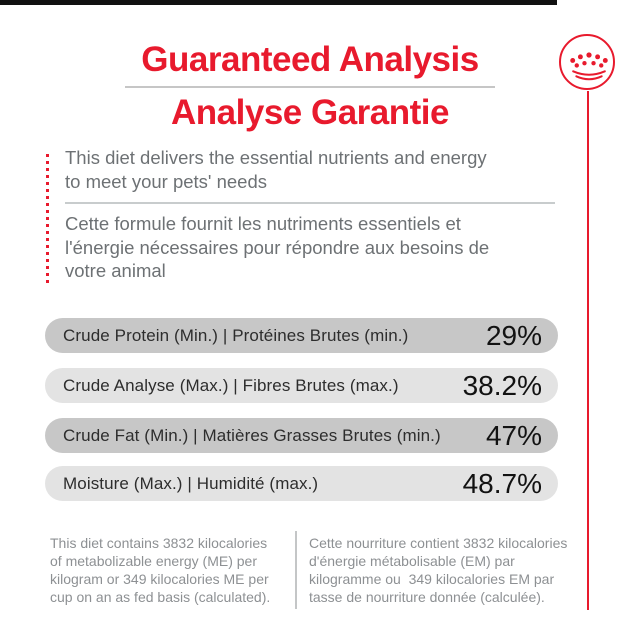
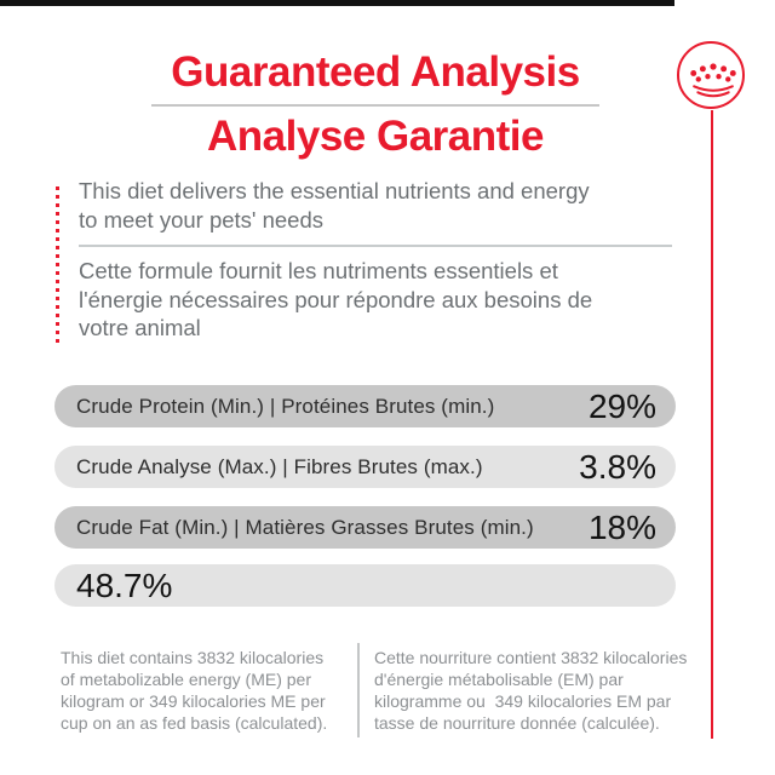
  Guaranteed Analysis
  Analyse Garantie
  This diet delivers the essential nutrients and energy
  to meet your pets' needs
  Cette formule fournit les nutriments essentiels et
  l'énergie nécessaires pour répondre aux besoins de
  votre animal
  Crude Protein (Min.) | Protéines Brutes (min.)
  29%
  Crude Analyse (Max.) | Fibres Brutes (max.)
- 38.2%
+ 3.8%
  Crude Fat (Min.) | Matières Grasses Brutes (min.)
- 47%
+ 18%
- Moisture (Max.) | Humidité (max.)
  48.7%
  This diet contains 3832 kilocalories
  of metabolizable energy (ME) per
  kilogram or 349 kilocalories ME per
  cup on an as fed basis (calculated).
  Cette nourriture contient 3832 kilocalories
  d'énergie métabolisable (EM) par
  kilogramme ou 349 kilocalories EM par
  tasse de nourriture donnée (calculée).
